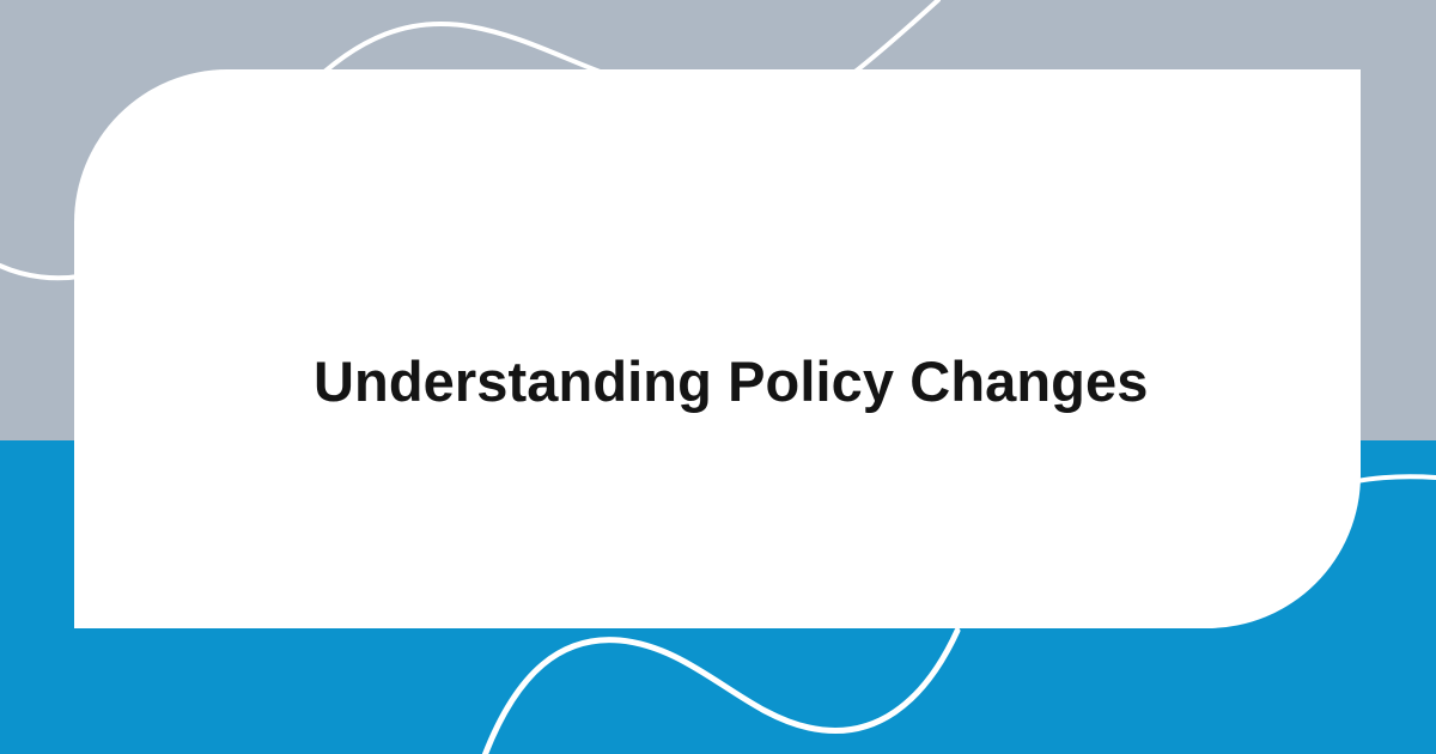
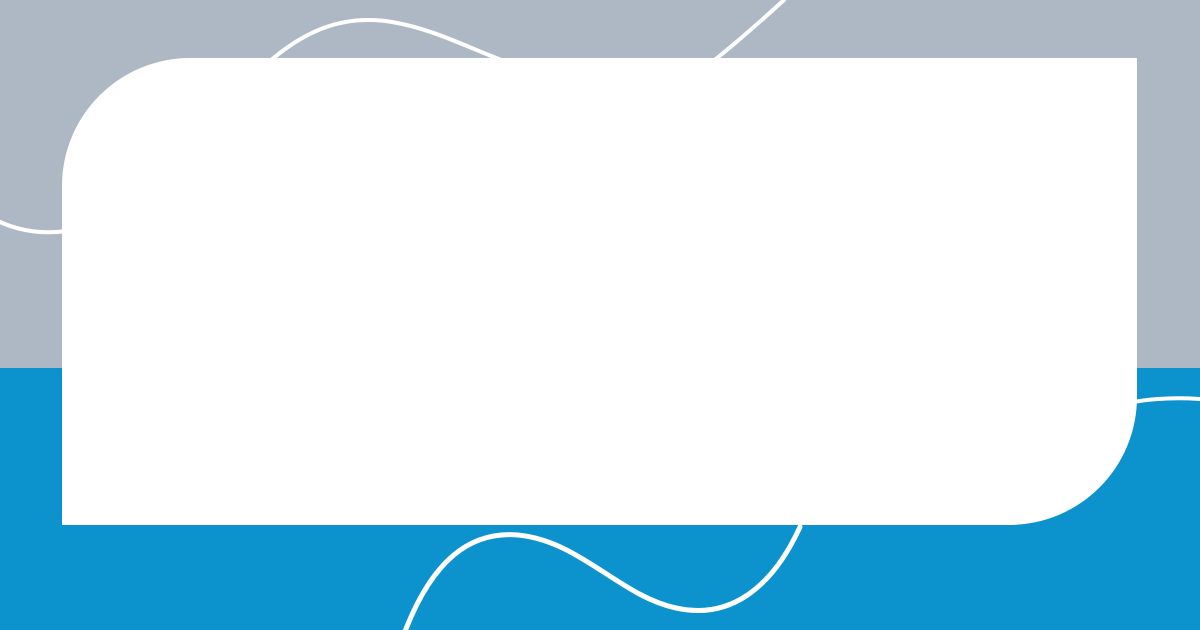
- Understanding Policy Changes
